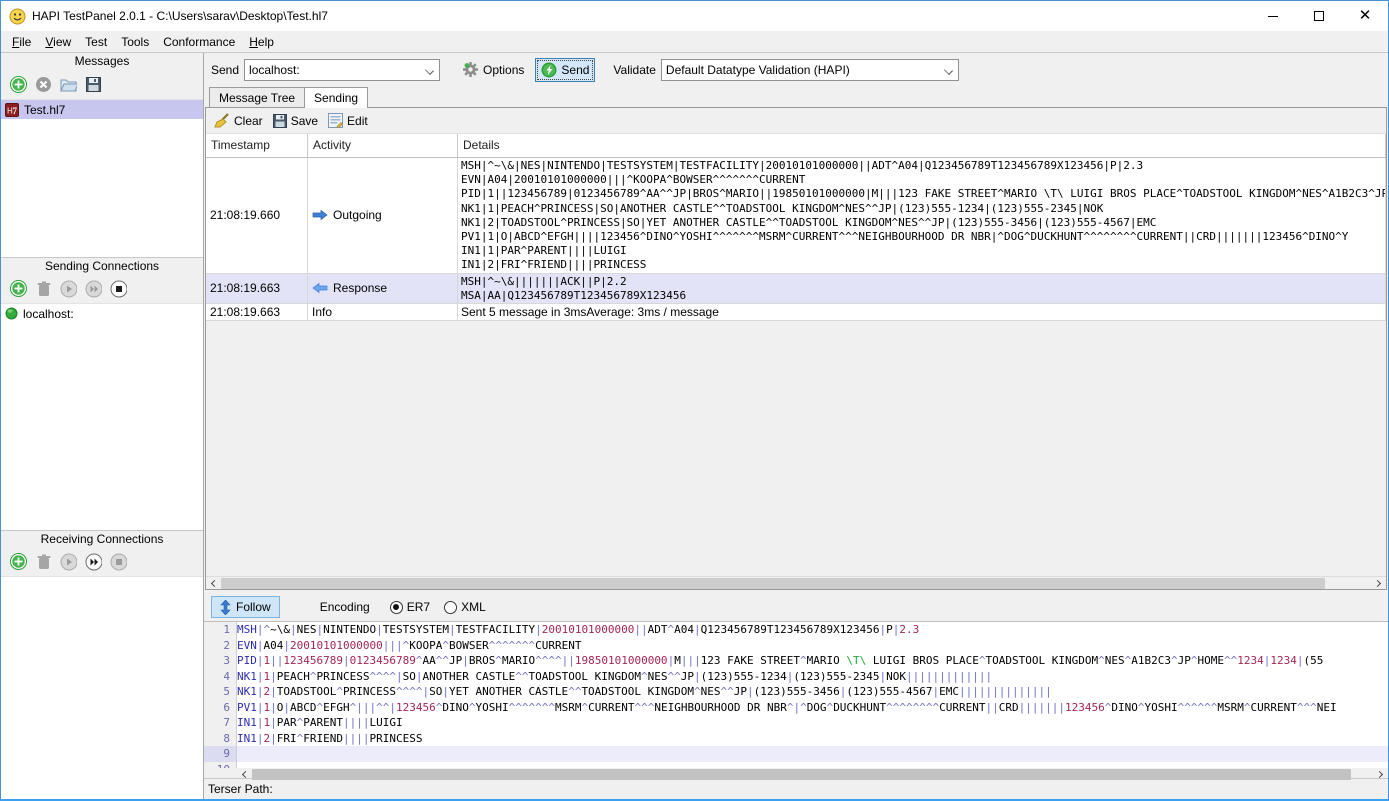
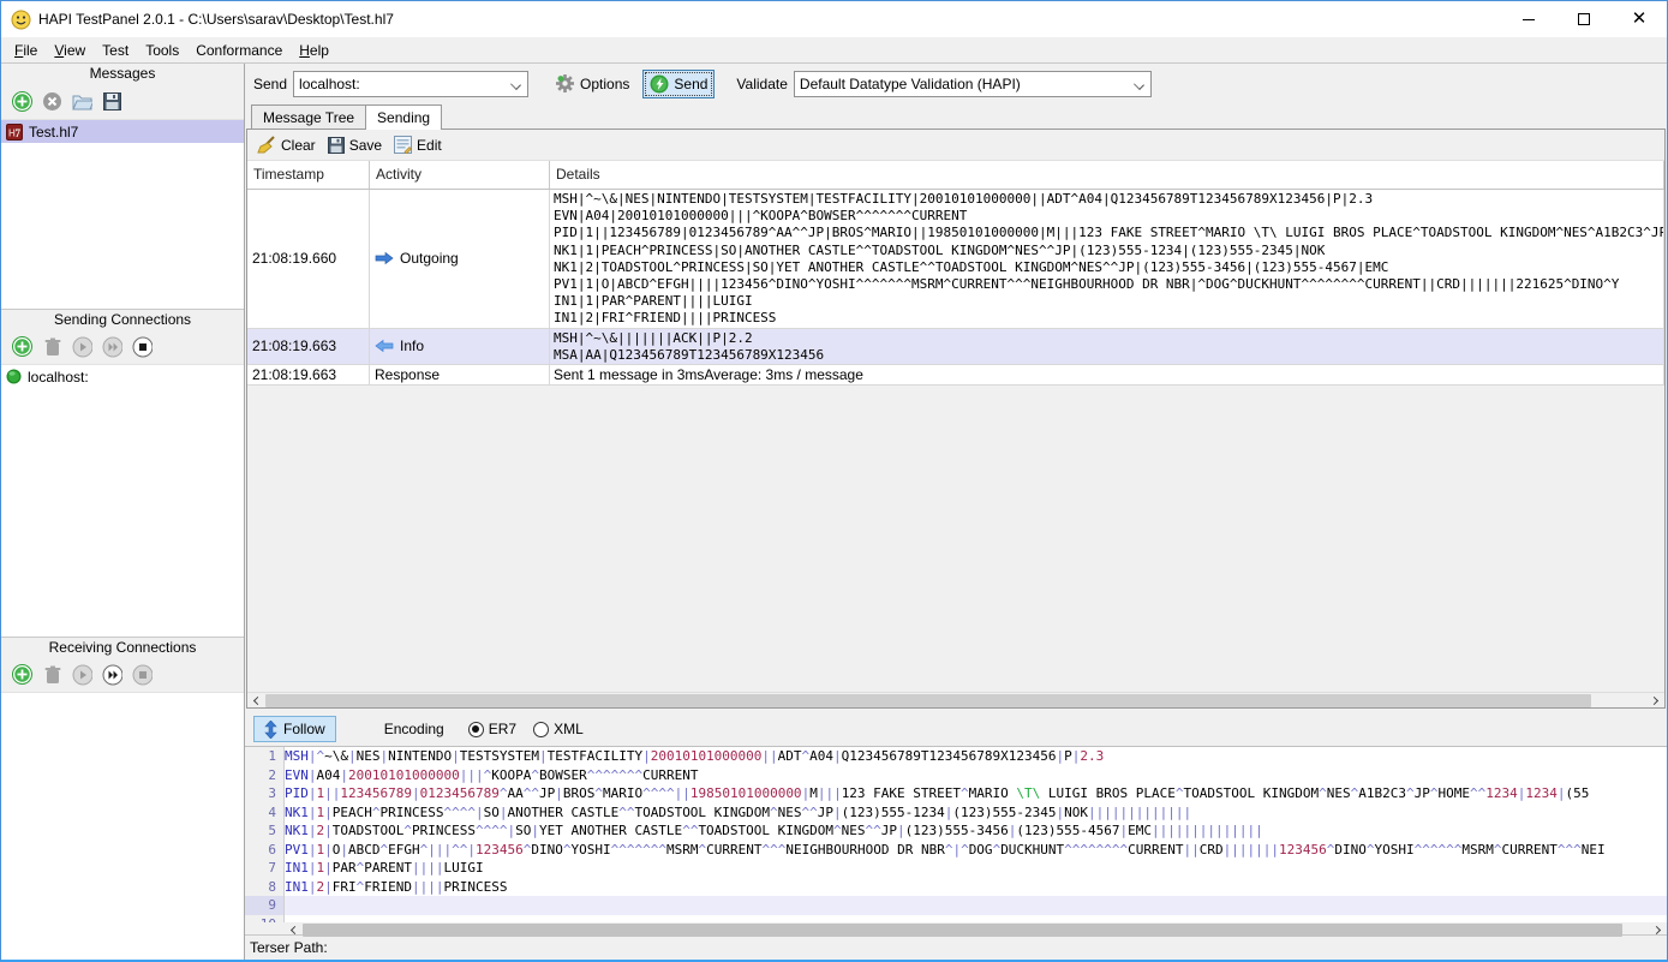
  HAPI TestPanel 2.0.1 - C:\Users\sarav\Desktop\Test.hl7
  ✕
  File
  View
  Test
  Tools
  Conformance
  Help
  Messages
  H
  7
  Test.hl7
  Sending Connections
  localhost:
  Receiving Connections
  Send
  localhost:
  Options
  Send
  Validate
  Default Datatype Validation (HAPI)
  Message Tree
  Sending
  Clear
  Save
  Edit
  Timestamp
  Activity
  Details
  21:08:19.660
  Outgoing
  MSH|^~\&|NES|NINTENDO|TESTSYSTEM|TESTFACILITY|20010101000000||ADT^A04|Q123456789T123456789X123456|P|2.3
  EVN|A04|20010101000000|||^KOOPA^BOWSER^^^^^^^CURRENT
  PID|1||123456789|0123456789^AA^^JP|BROS^MARIO||19850101000000|M|||123 FAKE STREET^MARIO \T\ LUIGI BROS PLACE^TOADSTOOL KINGDOM^NES^A1B2C3^JP
  NK1|1|PEACH^PRINCESS|SO|ANOTHER CASTLE^^TOADSTOOL KINGDOM^NES^^JP|(123)555-1234|(123)555-2345|NOK
  NK1|2|TOADSTOOL^PRINCESS|SO|YET ANOTHER CASTLE^^TOADSTOOL KINGDOM^NES^^JP|(123)555-3456|(123)555-4567|EMC
- PV1|1|O|ABCD^EFGH||||123456^DINO^YOSHI^^^^^^^MSRM^CURRENT^^^NEIGHBOURHOOD DR NBR|^DOG^DUCKHUNT^^^^^^^^CURRENT||CRD|||||||123456^DINO^Y
+ PV1|1|O|ABCD^EFGH||||123456^DINO^YOSHI^^^^^^^MSRM^CURRENT^^^NEIGHBOURHOOD DR NBR|^DOG^DUCKHUNT^^^^^^^^CURRENT||CRD|||||||221625^DINO^Y
  IN1|1|PAR^PARENT||||LUIGI
  IN1|2|FRI^FRIEND||||PRINCESS
  21:08:19.663
- Response
+ Info
  MSH|^~\&|||||||ACK||P|2.2
  MSA|AA|Q123456789T123456789X123456
  21:08:19.663
- Info
+ Response
- Sent 5 message in 3msAverage: 3ms / message
+ Sent 1 message in 3msAverage: 3ms / message
  Follow
  Encoding
  ER7
  XML
  1
  2
  3
  4
  5
  6
  7
  8
  9
  MSH|^~\&|NES|NINTENDO|TESTSYSTEM|TESTFACILITY|20010101000000||ADT^A04|Q123456789T123456789X123456|P|2.3
  EVN|A04|20010101000000|||^KOOPA^BOWSER^^^^^^^CURRENT
  PID|1||123456789|0123456789^AA^^JP|BROS^MARIO^^^^||19850101000000|M|||123 FAKE STREET^MARIO \T\ LUIGI BROS PLACE^TOADSTOOL KINGDOM^NES^A1B2C3^JP^HOME^^1234|1234|(55
  NK1|1|PEACH^PRINCESS^^^^|SO|ANOTHER CASTLE^^TOADSTOOL KINGDOM^NES^^JP|(123)555-1234|(123)555-2345|NOK|||||||||||||
  NK1|2|TOADSTOOL^PRINCESS^^^^|SO|YET ANOTHER CASTLE^^TOADSTOOL KINGDOM^NES^^JP|(123)555-3456|(123)555-4567|EMC||||||||||||||
  PV1|1|O|ABCD^EFGH^|||^^|123456^DINO^YOSHI^^^^^^^MSRM^CURRENT^^^NEIGHBOURHOOD DR NBR^|^DOG^DUCKHUNT^^^^^^^^CURRENT||CRD|||||||123456^DINO^YOSHI^^^^^^MSRM^CURRENT^^^NEI
  IN1|1|PAR^PARENT||||LUIGI
  IN1|2|FRI^FRIEND||||PRINCESS
  Terser Path:
